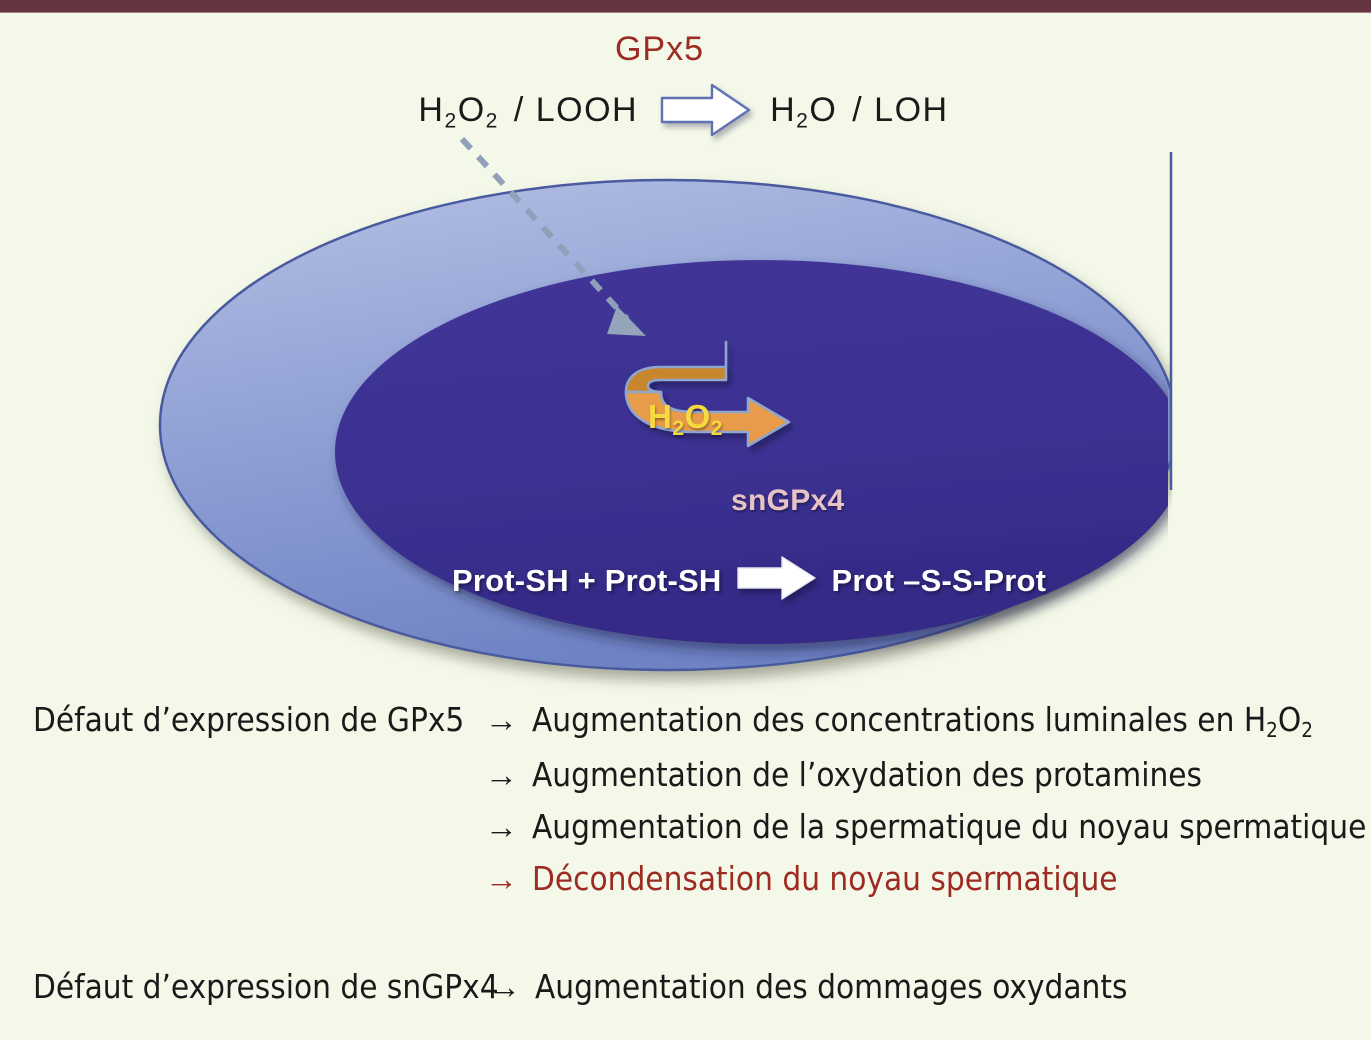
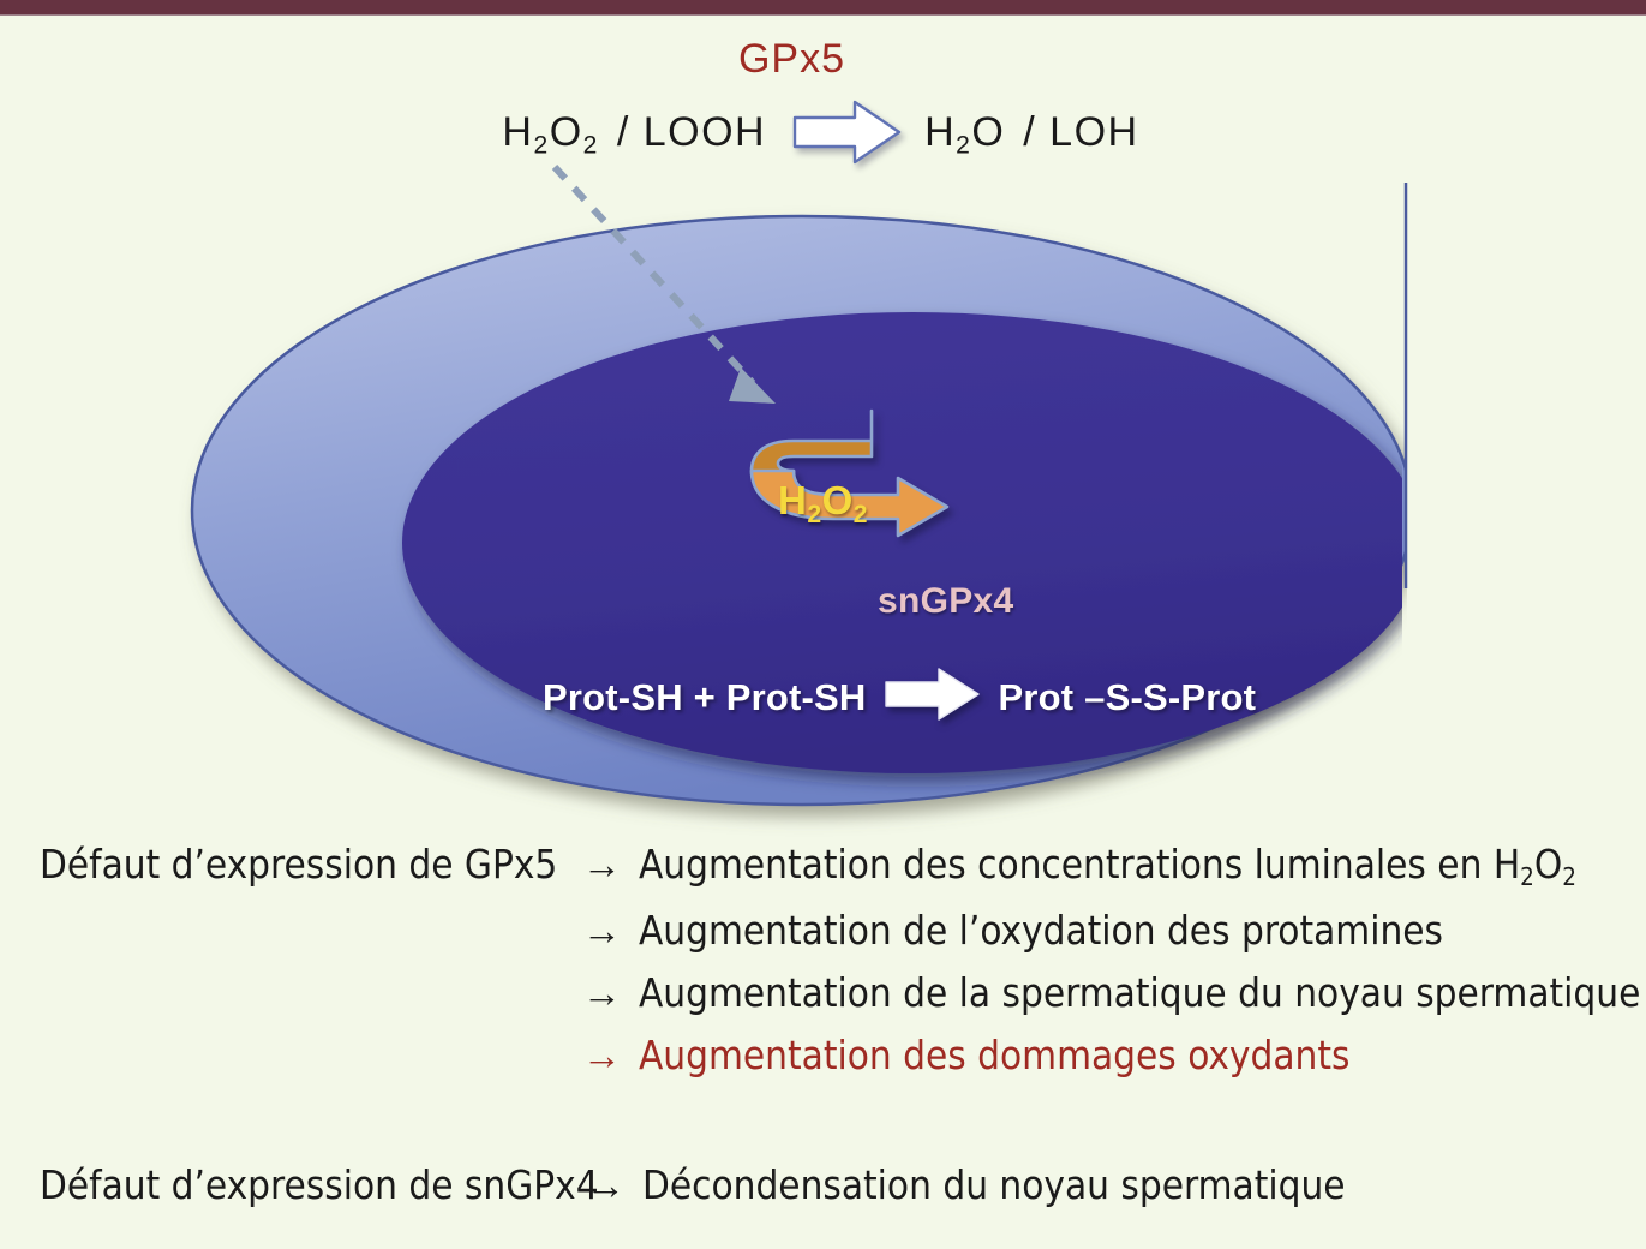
  GPx5
  H2O2 / LOOH
  H2O / LOH
  H2O2
  snGPx4
  Prot-SH + Prot-SH
  Prot –S-S-Prot
  Défaut d’expression de GPx5
  →
  Augmentation des concentrations luminales en H2O2
  →
  Augmentation de l’oxydation des protamines
  →
  Augmentation de la spermatique du noyau spermatique
  →
- Décondensation du noyau spermatique
+ Augmentation des dommages oxydants
  Défaut d’expression de snGPx
  →
- Augmentation des dommages oxydants
+ Décondensation du noyau spermatique
